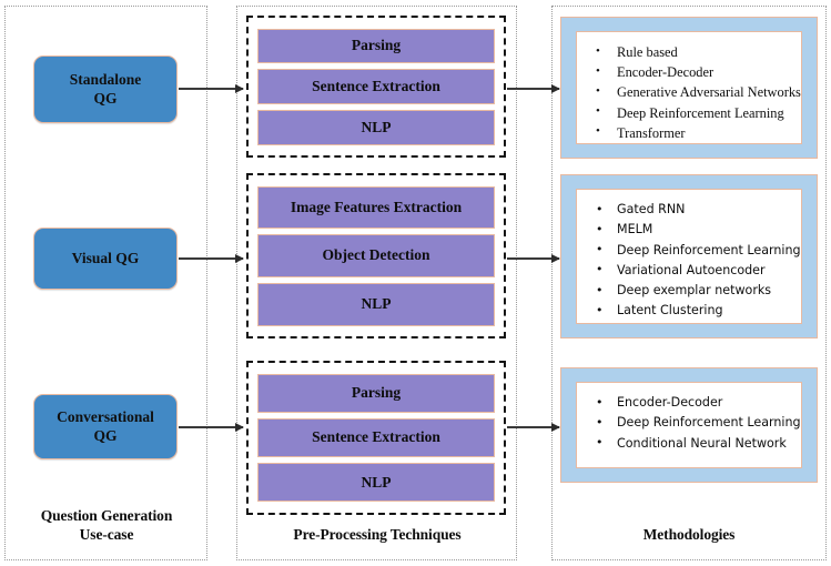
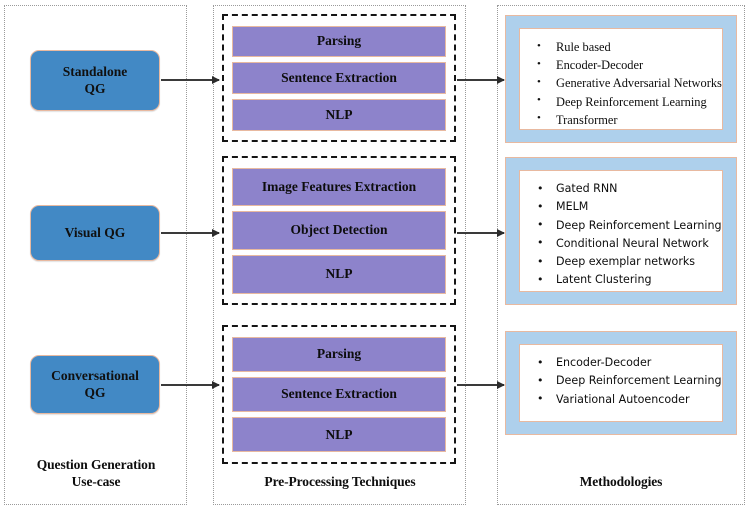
  Standalone
  QG
  Visual QG
  Conversational
  QG
  Parsing
  Sentence Extraction
  NLP
  Image Features Extraction
  Object Detection
  NLP
  Parsing
  Sentence Extraction
  NLP
  Rule based
  Encoder-Decoder
  Generative Adversarial Networks
  Deep Reinforcement Learning
  Transformer
  Gated RNN
  MELM
  Deep Reinforcement Learning
- Variational Autoencoder
+ Conditional Neural Network
  Deep exemplar networks
  Latent Clustering
  Encoder-Decoder
  Deep Reinforcement Learning
- Conditional Neural Network
+ Variational Autoencoder
  Question Generation
  Use-case
  Pre-Processing Techniques
  Methodologies
